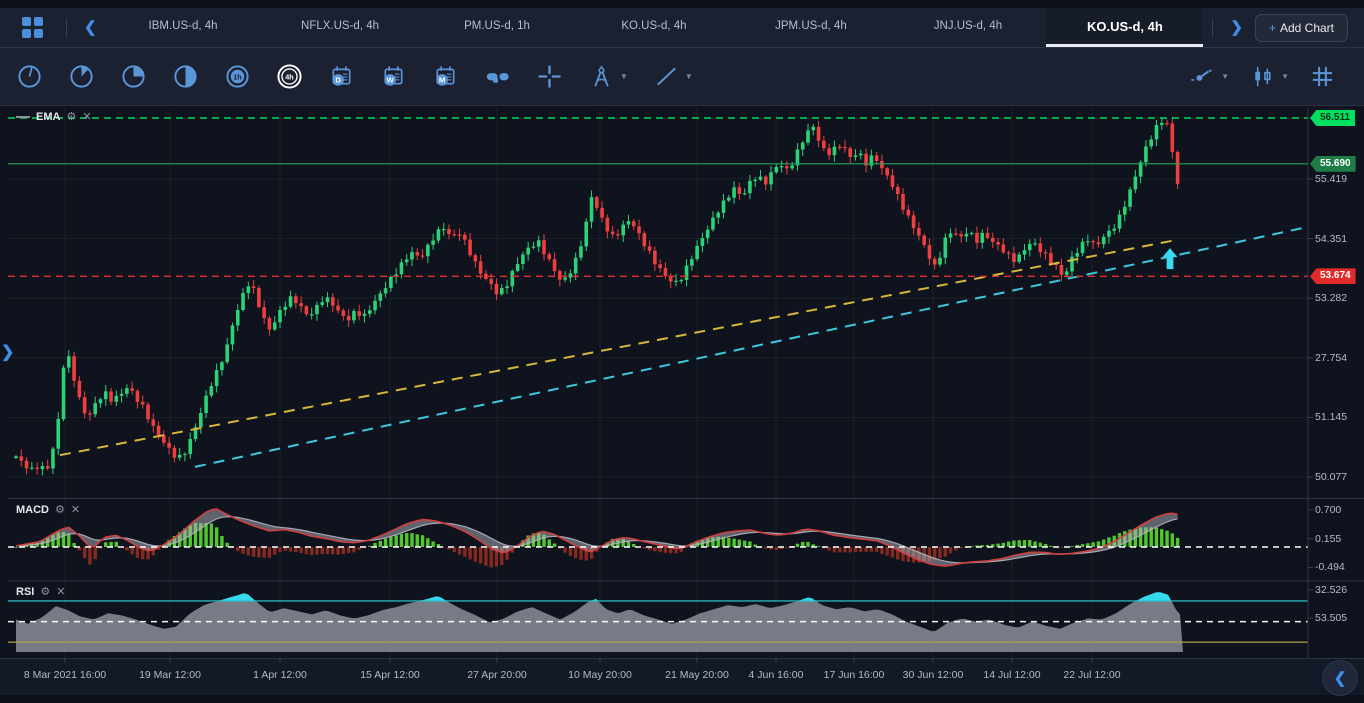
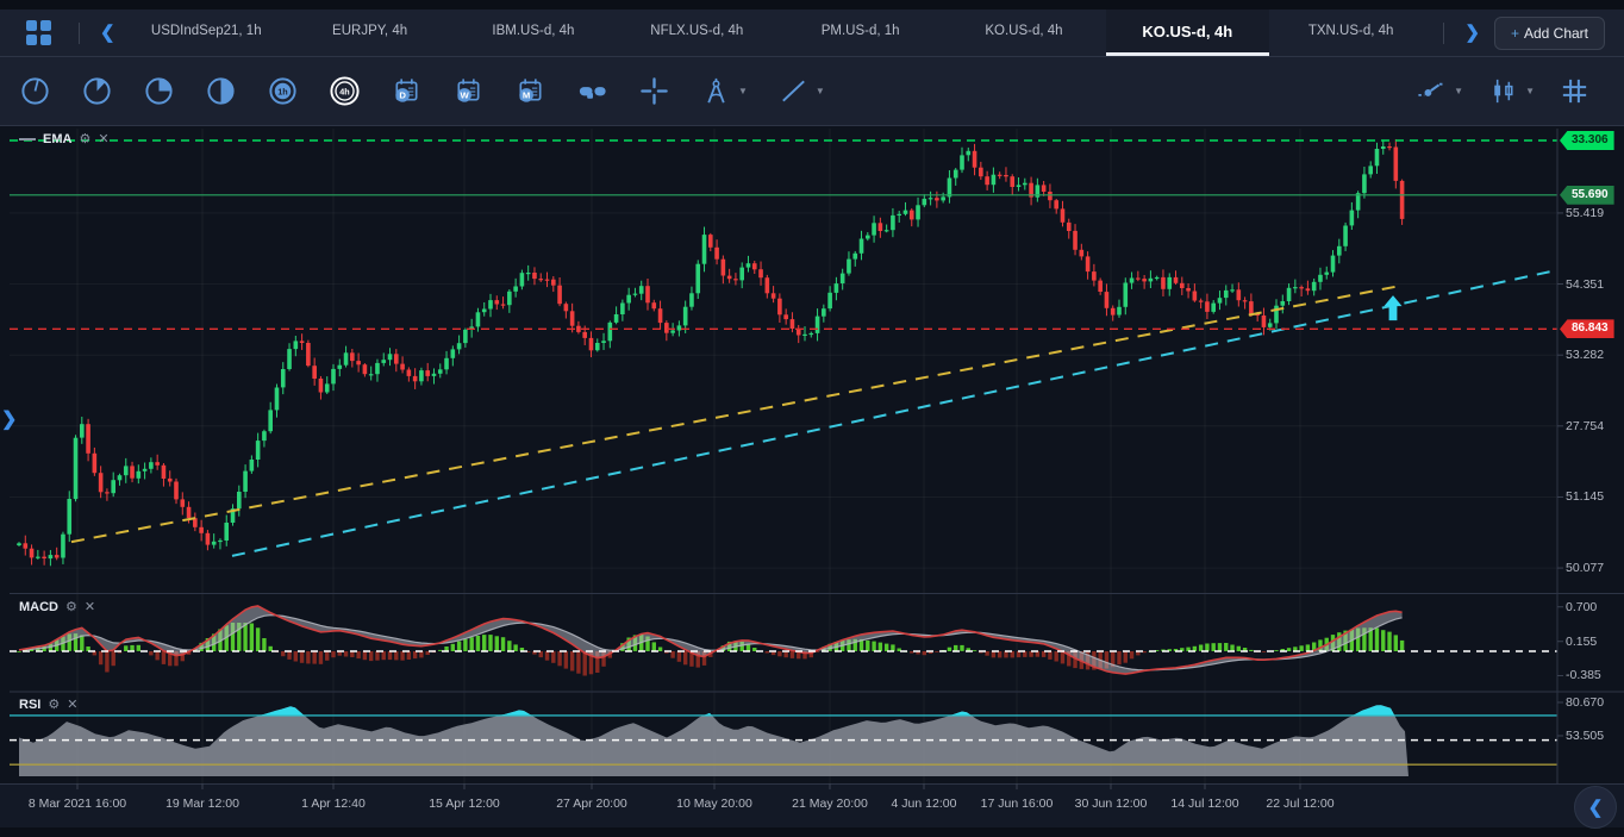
  ❮
+ USDIndSep21, 1h
+ EURJPY, 4h
  IBM.US-d, 4h
  NFLX.US-d, 4h
  PM.US-d, 1h
  KO.US-d, 4h
- JPM.US-d, 4h
- JNJ.US-d, 4h
  KO.US-d, 4h
+ TXN.US-d, 4h
  ❯
  + Add Chart
  1h
  4h
  D
  W
  M
  ▼
  ▼
  ▼
  ▼
  55.419
  54.351
  53.282
  27.754
  51.145
  50.077
  0.700
  0.155
- -0.494
+ -0.385
- 32.526
+ 80.670
  53.505
- 56.511
+ 33.306
  55.690
- 53.674
+ 86.843
  8 Mar 2021 16:00
  19 Mar 12:00
- 1 Apr 12:00
+ 1 Apr 12:40
  15 Apr 12:00
  27 Apr 20:00
  10 May 20:00
  21 May 20:00
- 4 Jun 16:00
+ 4 Jun 12:00
  17 Jun 16:00
  30 Jun 12:00
  14 Jul 12:00
  22 Jul 12:00
  EMA
  ⚙
  ✕
  MACD
  ⚙
  ✕
  RSI
  ⚙
  ✕
  ❯
  ❮
